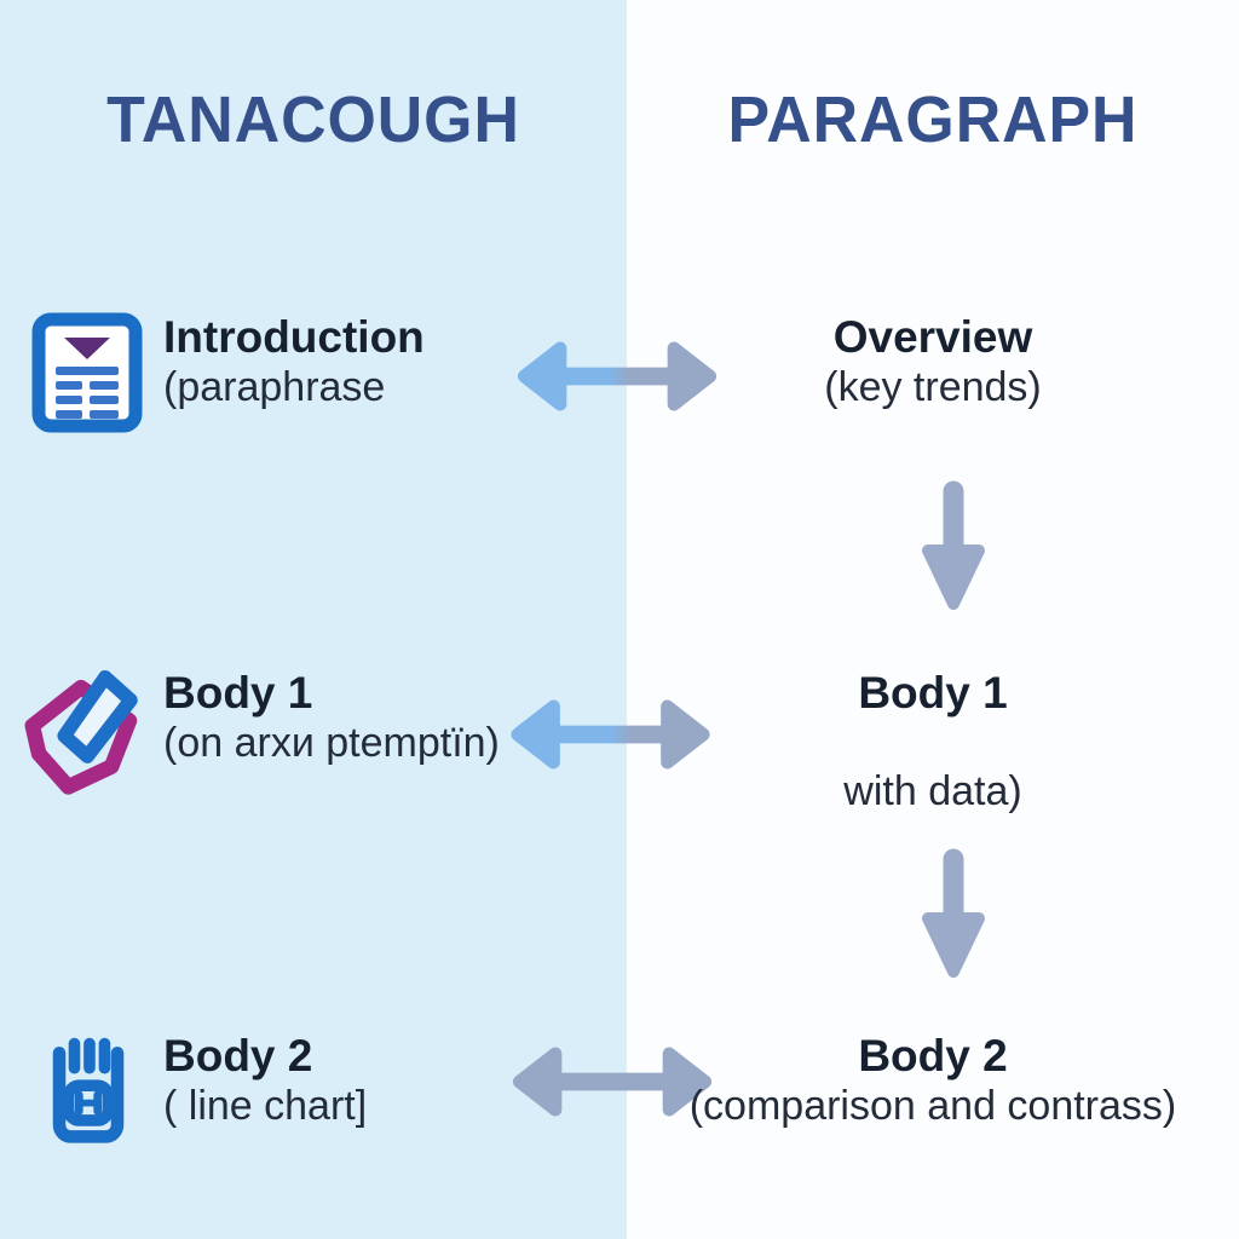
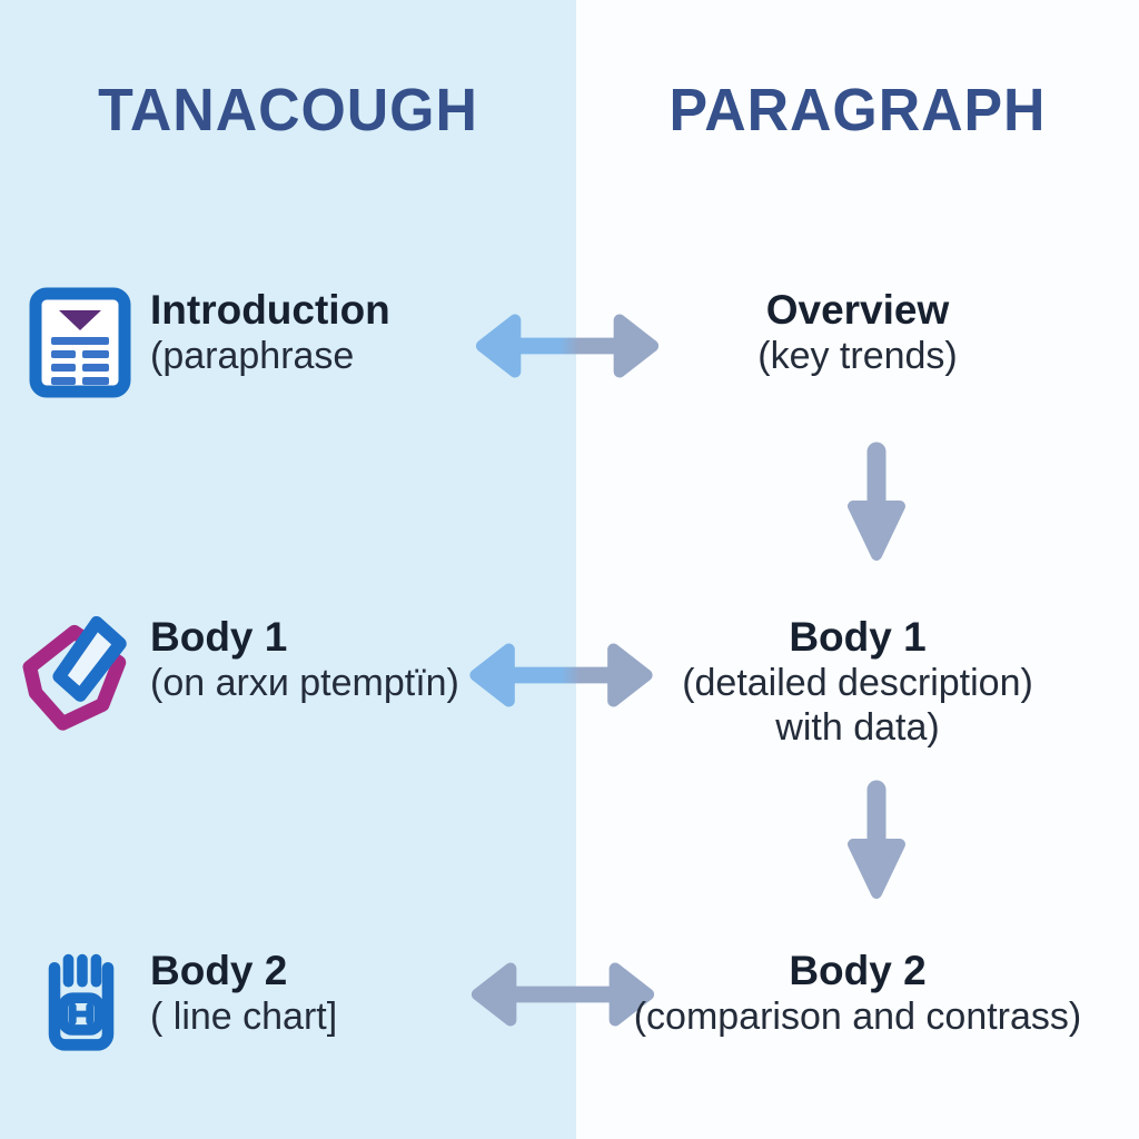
  TANACOUGH
  PARAGRAPH
  Introduction
  (paraphrase
  Overview
  (key trends)
  Body 1
  (on arxи ptemptïn)
  Body 1
+ (detailed description)
  with data)
  Body 2
  ( line chart]
  Body 2
  (comparison and contrass)
